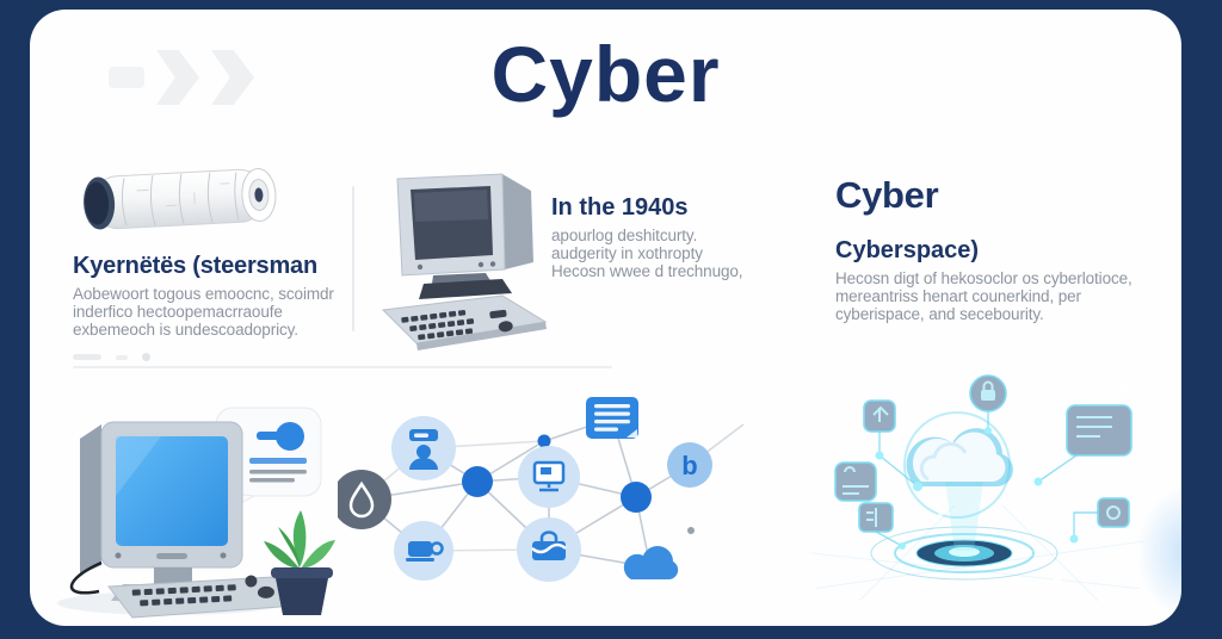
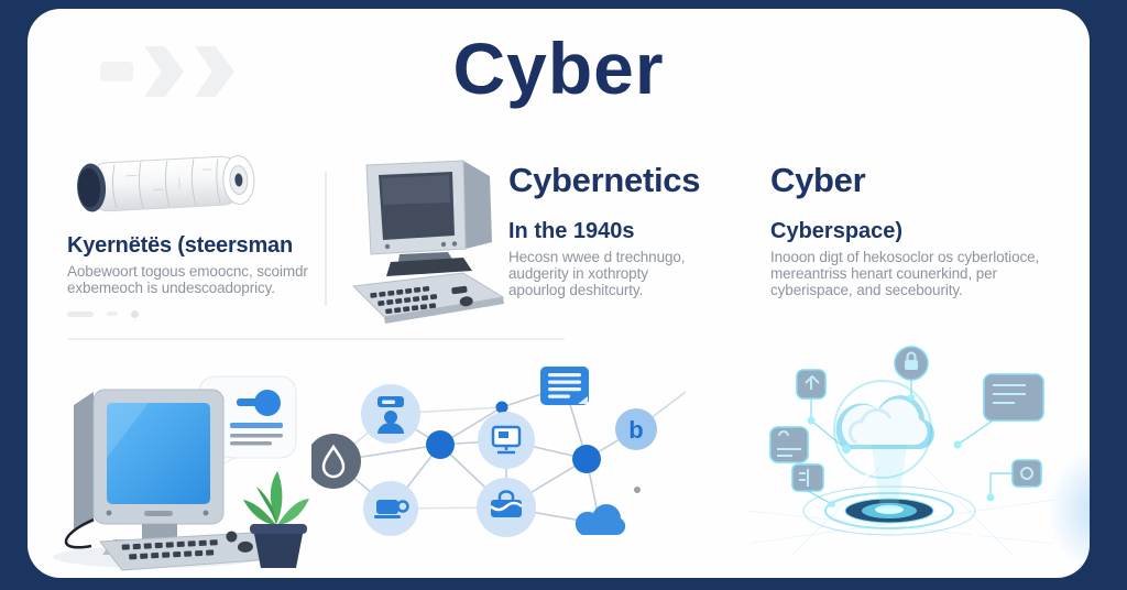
  Cyber
  Kyernëtës (steersman
  Aobewoort togous emoocnc, scoimdr
- inderfico hectoopemacrraoufe
  exbemeoch is undescoadopricy.
+ Cybernetics
  In the 1940s
- apourlog deshitcurty.
+ Hecosn wwee d trechnugo,
  audgerity in xothropty
- Hecosn wwee d trechnugo,
+ apourlog deshitcurty.
  Cyber
  Cyberspace)
- Hecosn digt of hekosoclor os cyberlotioce,
+ Inooon digt of hekosoclor os cyberlotioce,
  mereantriss henart counerkind, per
  cyberispace, and secebourity.
  b
